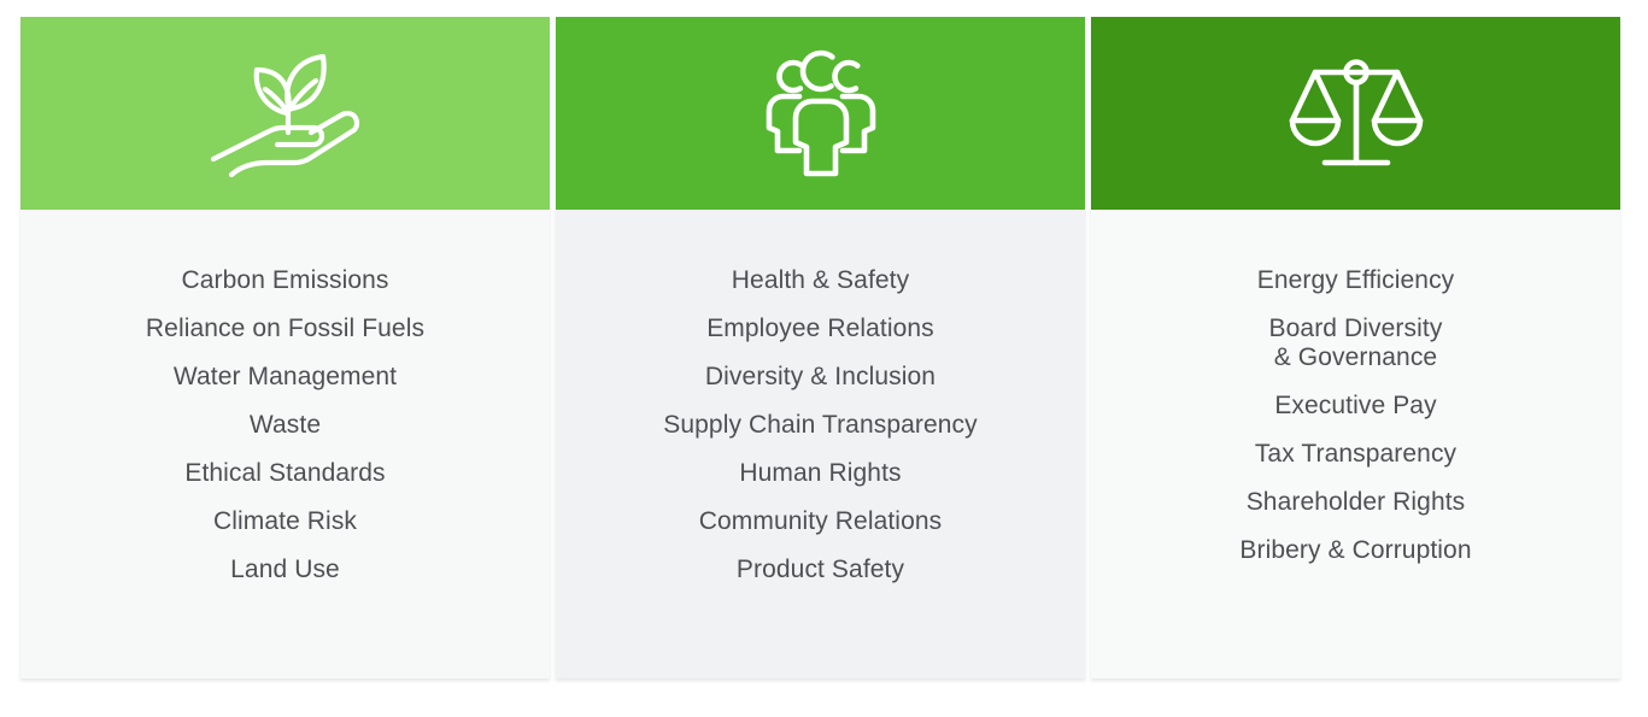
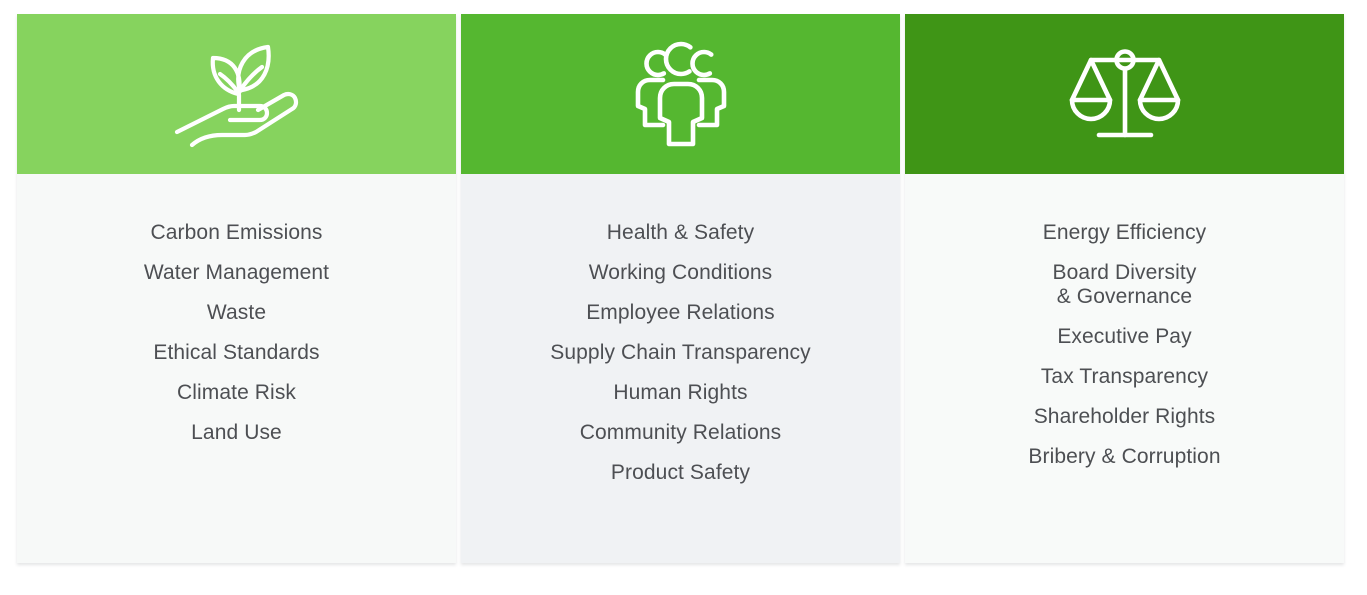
  Carbon Emissions
- Reliance on Fossil Fuels
  Water Management
  Waste
  Ethical Standards
  Climate Risk
  Land Use
  Health & Safety
+ Working Conditions
  Employee Relations
- Diversity & Inclusion
  Supply Chain Transparency
  Human Rights
  Community Relations
  Product Safety
  Energy Efficiency
  Board Diversity
  & Governance
  Executive Pay
  Tax Transparency
  Shareholder Rights
  Bribery & Corruption
